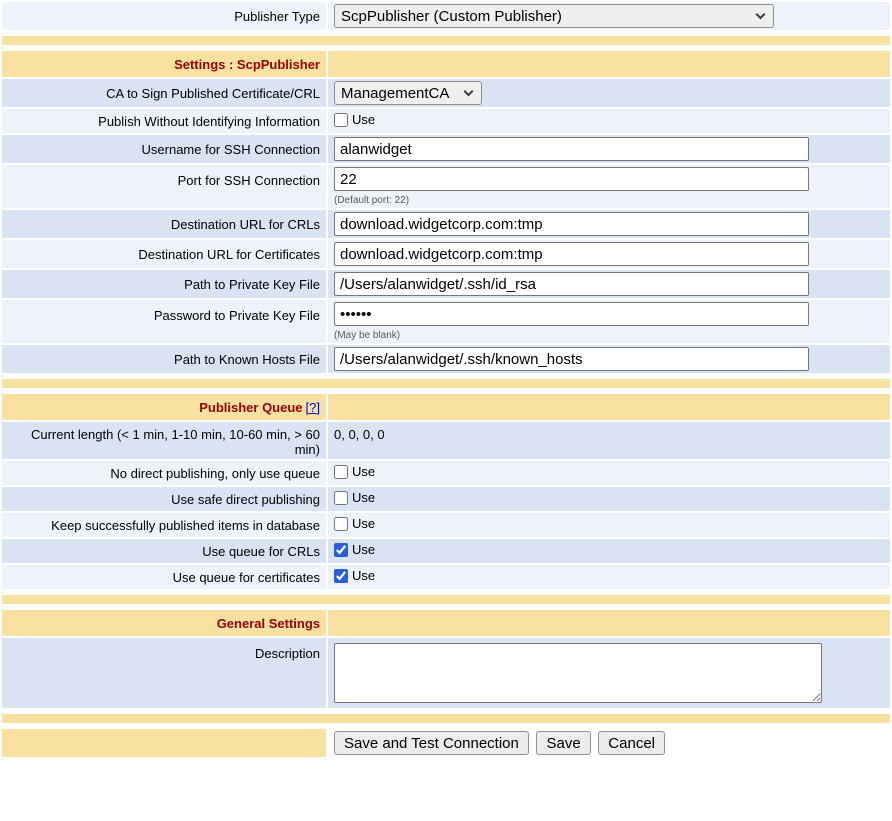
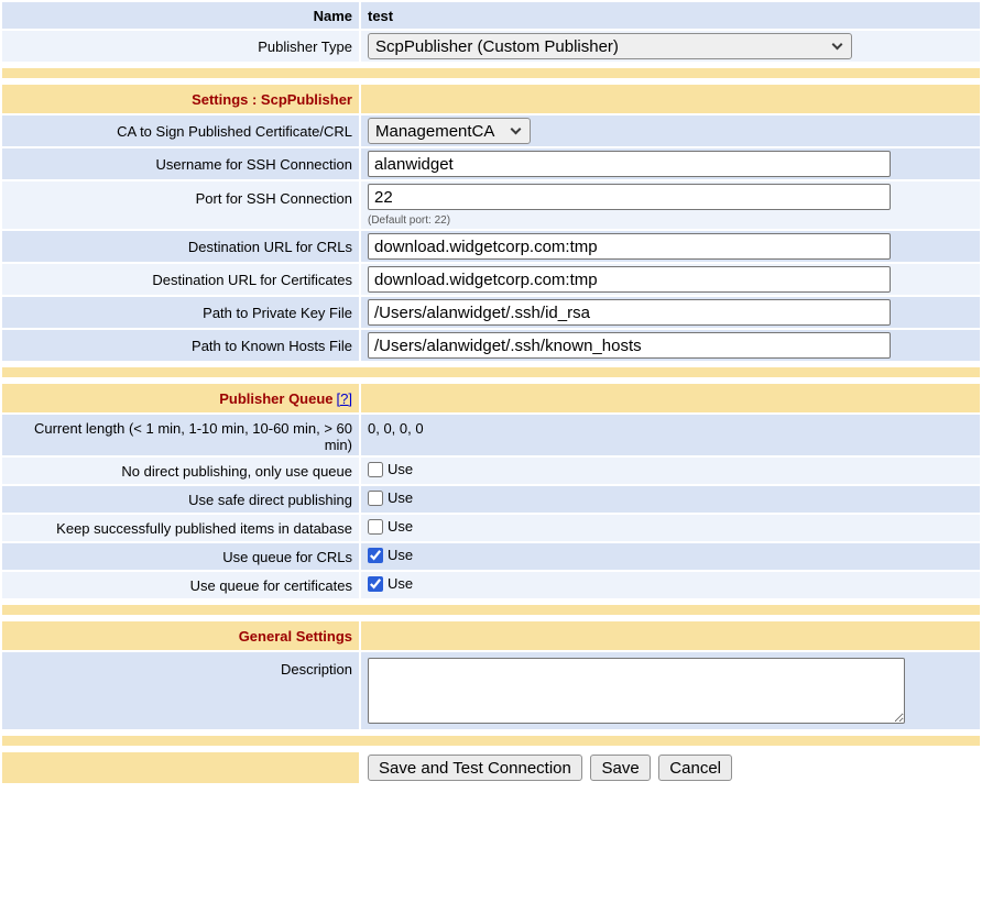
+ Name	test
  Publisher Type	ScpPublisher (Custom Publisher)
  Settings : ScpPublisher
  CA to Sign Published Certificate/CRL	ManagementCA
- Publish Without Identifying Information	Use
  Username for SSH Connection	alanwidget
  Port for SSH Connection	22 (Default port: 22)
  Destination URL for CRLs	download.widgetcorp.com:tmp
  Destination URL for Certificates	download.widgetcorp.com:tmp
  Path to Private Key File	/Users/alanwidget/.ssh/id_rsa
- Password to Private Key File	(May be blank)
  Path to Known Hosts File	/Users/alanwidget/.ssh/known_hosts
  Publisher Queue [?]
  Current length (< 1 min, 1-10 min, 10-60 min, > 60 min)	0, 0, 0, 0
  No direct publishing, only use queue	Use
  Use safe direct publishing	Use
  Keep successfully published items in database	Use
  Use queue for CRLs	Use
  Use queue for certificates	Use
  General Settings
  Description
  	Save and Test Connection Save Cancel
